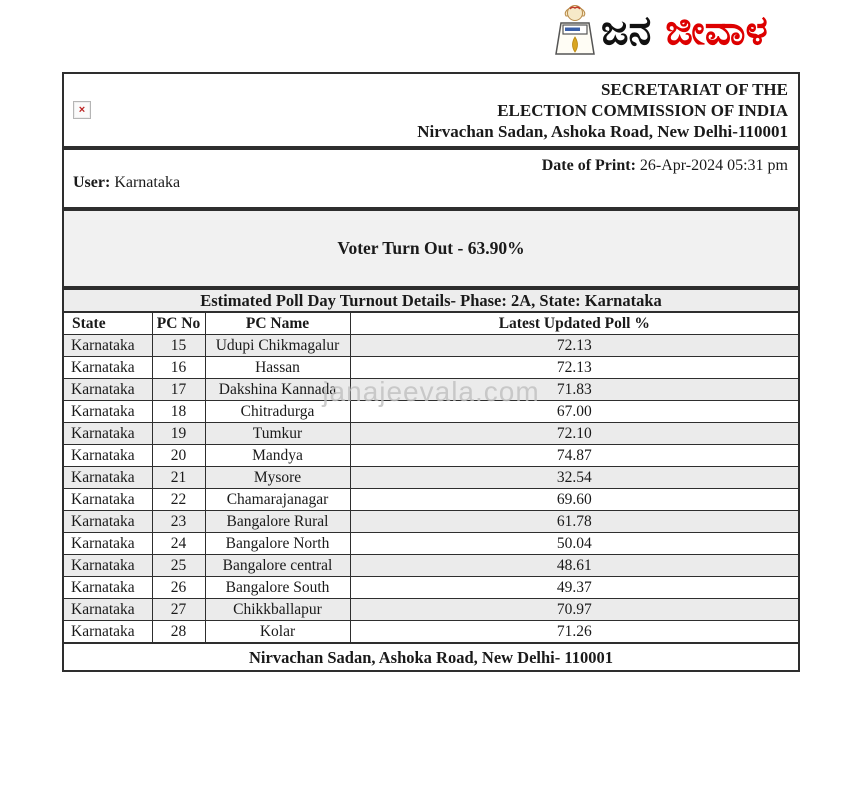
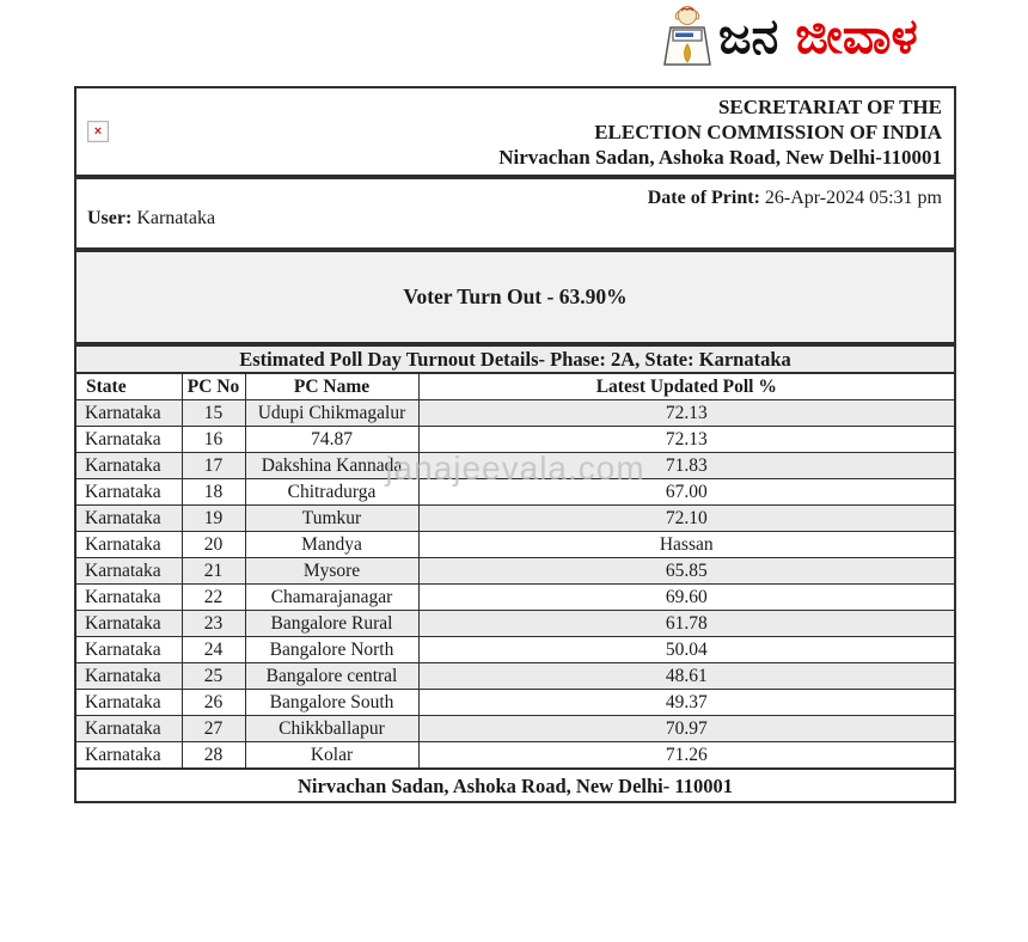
  ಜನ
  ಜೀವಾಳ
  ×
  SECRETARIAT OF THE
  ELECTION COMMISSION OF INDIA
  Nirvachan Sadan, Ashoka Road, New Delhi-110001
  Date of Print: 26-Apr-2024 05:31 pm
  User: Karnataka
  Voter Turn Out - 63.90%
  Estimated Poll Day Turnout Details- Phase: 2A, State: Karnataka
  State	PC No	PC Name	Latest Updated Poll %
  Karnataka	15	Udupi Chikmagalur	72.13
- Karnataka	16	Hassan	72.13
+ Karnataka	16	74.87	72.13
  Karnataka	17	Dakshina Kannada	71.83
  Karnataka	18	Chitradurga	67.00
  Karnataka	19	Tumkur	72.10
- Karnataka	20	Mandya	74.87
+ Karnataka	20	Mandya	Hassan
- Karnataka	21	Mysore	32.54
+ Karnataka	21	Mysore	65.85
  Karnataka	22	Chamarajanagar	69.60
  Karnataka	23	Bangalore Rural	61.78
  Karnataka	24	Bangalore North	50.04
  Karnataka	25	Bangalore central	48.61
  Karnataka	26	Bangalore South	49.37
  Karnataka	27	Chikkballapur	70.97
  Karnataka	28	Kolar	71.26
  Nirvachan Sadan, Ashoka Road, New Delhi- 110001
  janajeevala.com
